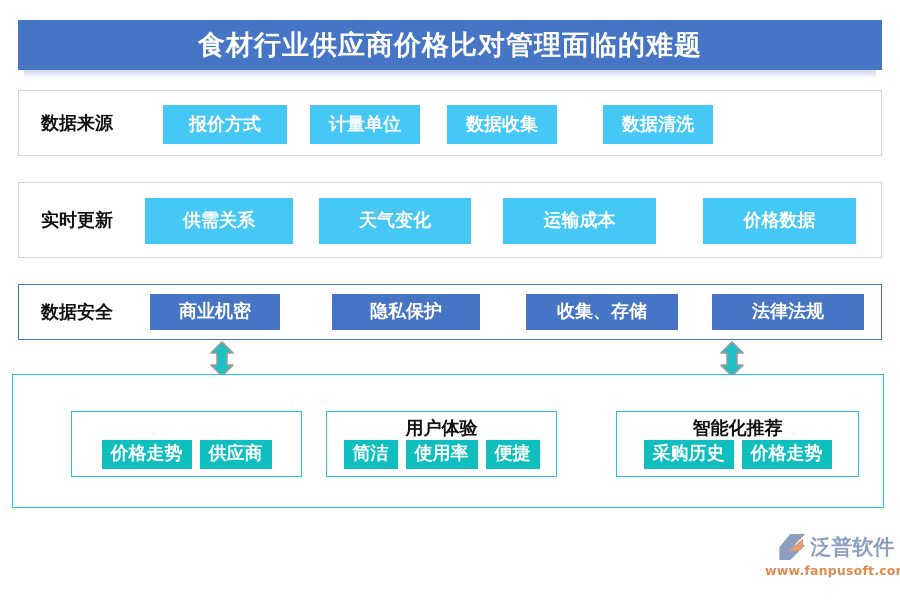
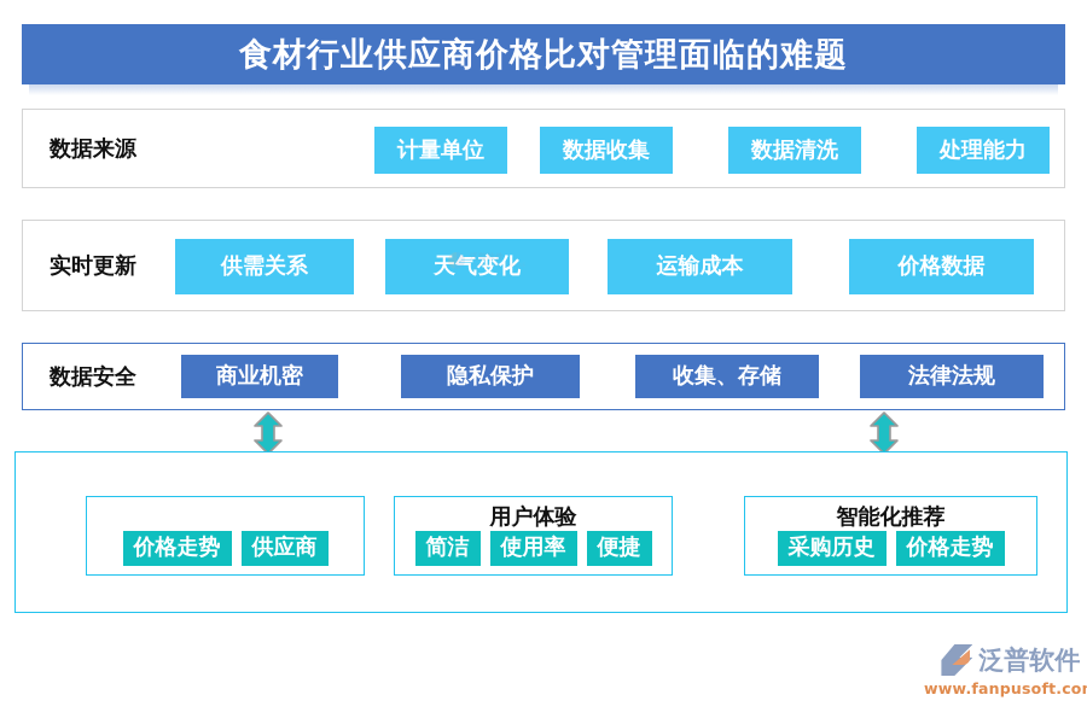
  食材行业供应商价格比对管理面临的难题
  数据来源
- 报价方式
  计量单位
  数据收集
  数据清洗
+ 处理能力
  实时更新
  供需关系
  天气变化
  运输成本
  价格数据
  泛普软件
  数据安全
  商业机密
  隐私保护
  收集、存储
  法律法规
  价格走势
  供应商
  用户体验
  简洁
  使用率
  便捷
  智能化推荐
  采购历史
  价格走势
  泛普软件
  www.fanpusoft.co
